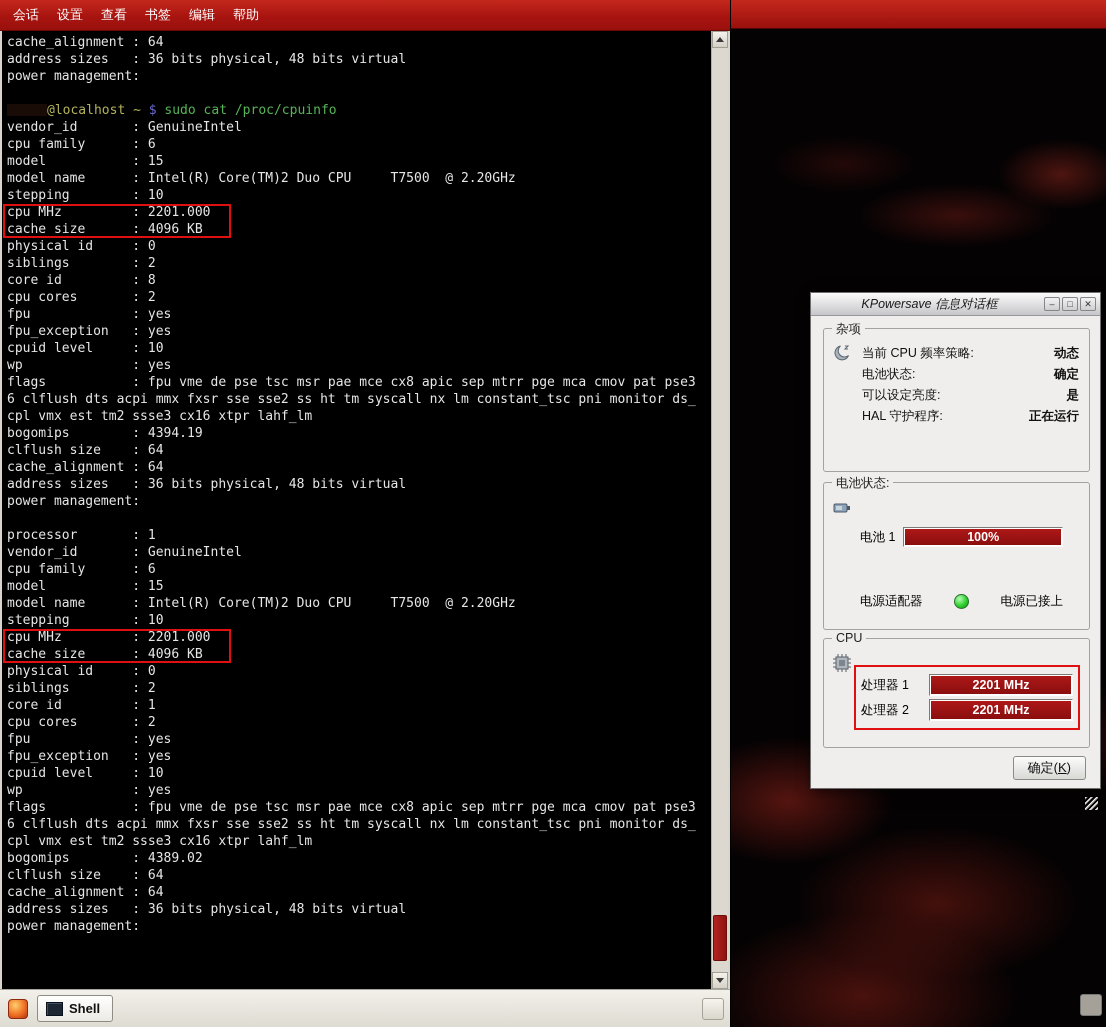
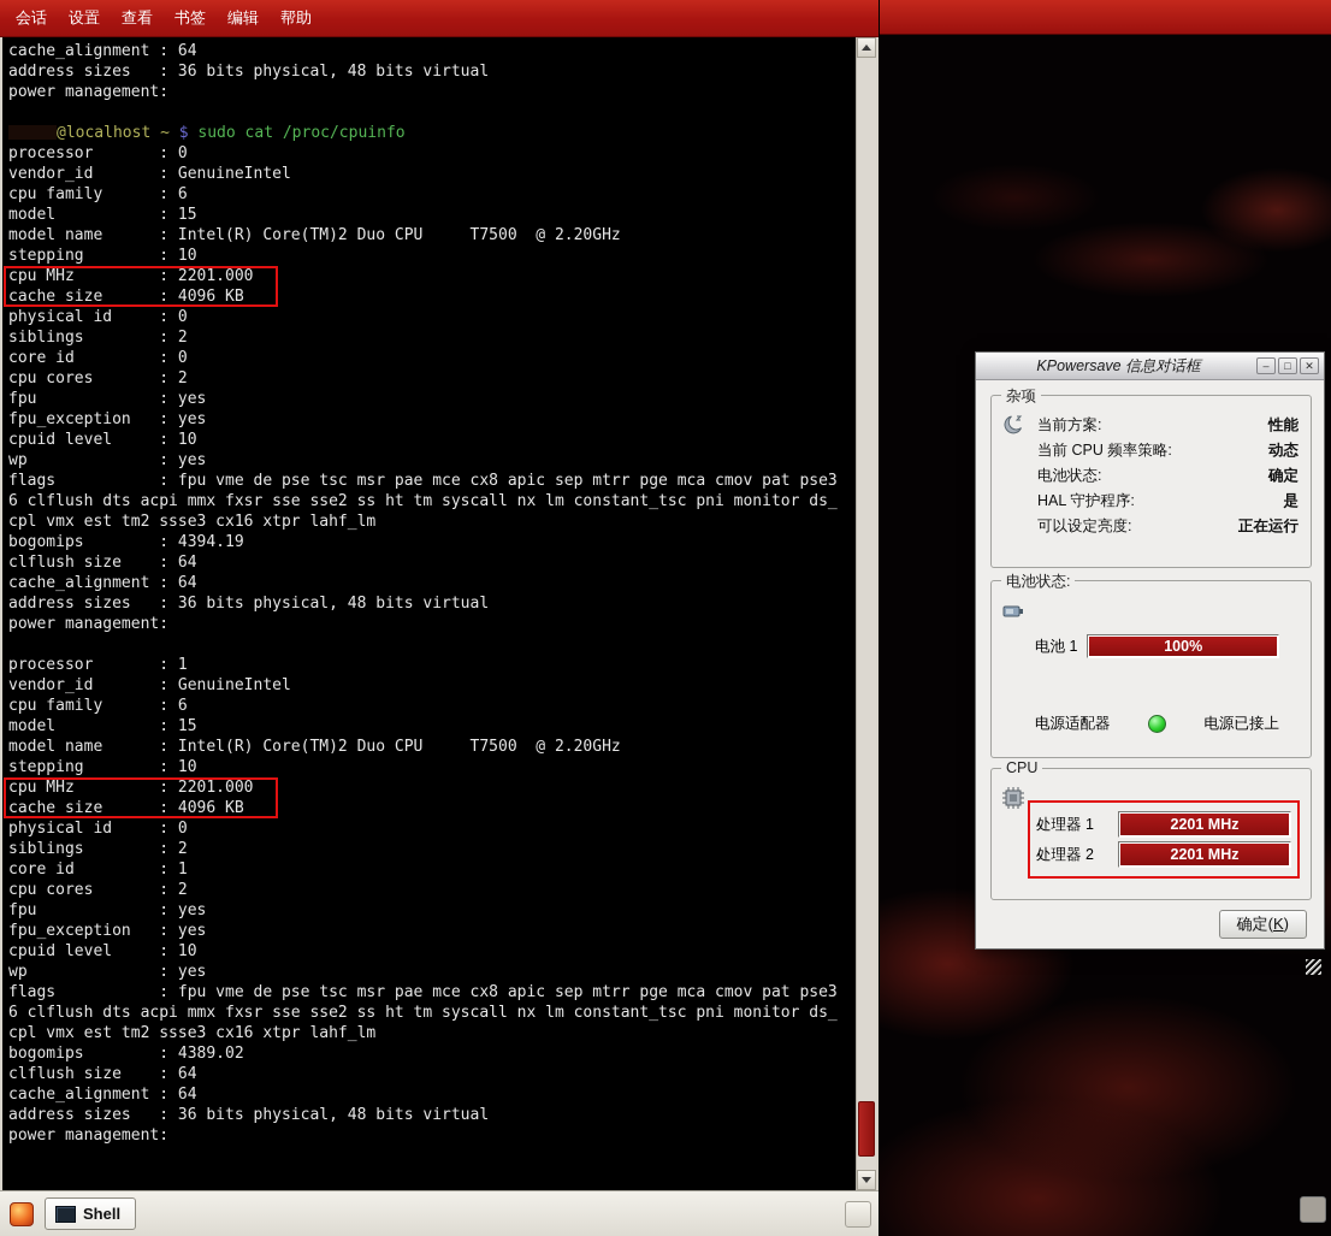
  会话
  设置
  查看
  书签
  编辑
  帮助
  cache_alignment : 64
  address sizes : 36 bits physical, 48 bits virtual
  power management:
  @localhost ~ $ sudo cat /proc/cpuinfo
+ processor : 0
  vendor_id : GenuineIntel
  cpu family : 6
  model : 15
  model name : Intel(R) Core(TM)2 Duo CPU T7500 @ 2.20GHz
  stepping : 10
  cpu MHz : 2201.000
  cache size : 4096 KB
  physical id : 0
  siblings : 2
- core id : 8
+ core id : 0
  cpu cores : 2
  fpu : yes
  fpu_exception : yes
  cpuid level : 10
  wp : yes
  flags : fpu vme de pse tsc msr pae mce cx8 apic sep mtrr pge mca cmov pat pse3
  6 clflush dts acpi mmx fxsr sse sse2 ss ht tm syscall nx lm constant_tsc pni monitor ds_
  cpl vmx est tm2 ssse3 cx16 xtpr lahf_lm
  bogomips : 4394.19
  clflush size : 64
  cache_alignment : 64
  address sizes : 36 bits physical, 48 bits virtual
  power management:
  processor : 1
  vendor_id : GenuineIntel
  cpu family : 6
  model : 15
  model name : Intel(R) Core(TM)2 Duo CPU T7500 @ 2.20GHz
  stepping : 10
  cpu MHz : 2201.000
  cache size : 4096 KB
  physical id : 0
  siblings : 2
  core id : 1
  cpu cores : 2
  fpu : yes
  fpu_exception : yes
  cpuid level : 10
  wp : yes
  flags : fpu vme de pse tsc msr pae mce cx8 apic sep mtrr pge mca cmov pat pse3
  6 clflush dts acpi mmx fxsr sse sse2 ss ht tm syscall nx lm constant_tsc pni monitor ds_
  cpl vmx est tm2 ssse3 cx16 xtpr lahf_lm
  bogomips : 4389.02
  clflush size : 64
  cache_alignment : 64
  address sizes : 36 bits physical, 48 bits virtual
  power management:
  Shell
  KPowersave 信息对话框
  –
  □
  ✕
  杂项
+ 当前方案:
+ 性能
  当前 CPU 频率策略:
  动态
  电池状态:
  确定
- 可以设定亮度:
+ HAL 守护程序:
  是
- HAL 守护程序:
+ 可以设定亮度:
  正在运行
  电池状态:
  电池 1
  100%
  电源适配器
  电源已接上
  CPU
  处理器 1
  2201 MHz
  处理器 2
  2201 MHz
  确定(K)
